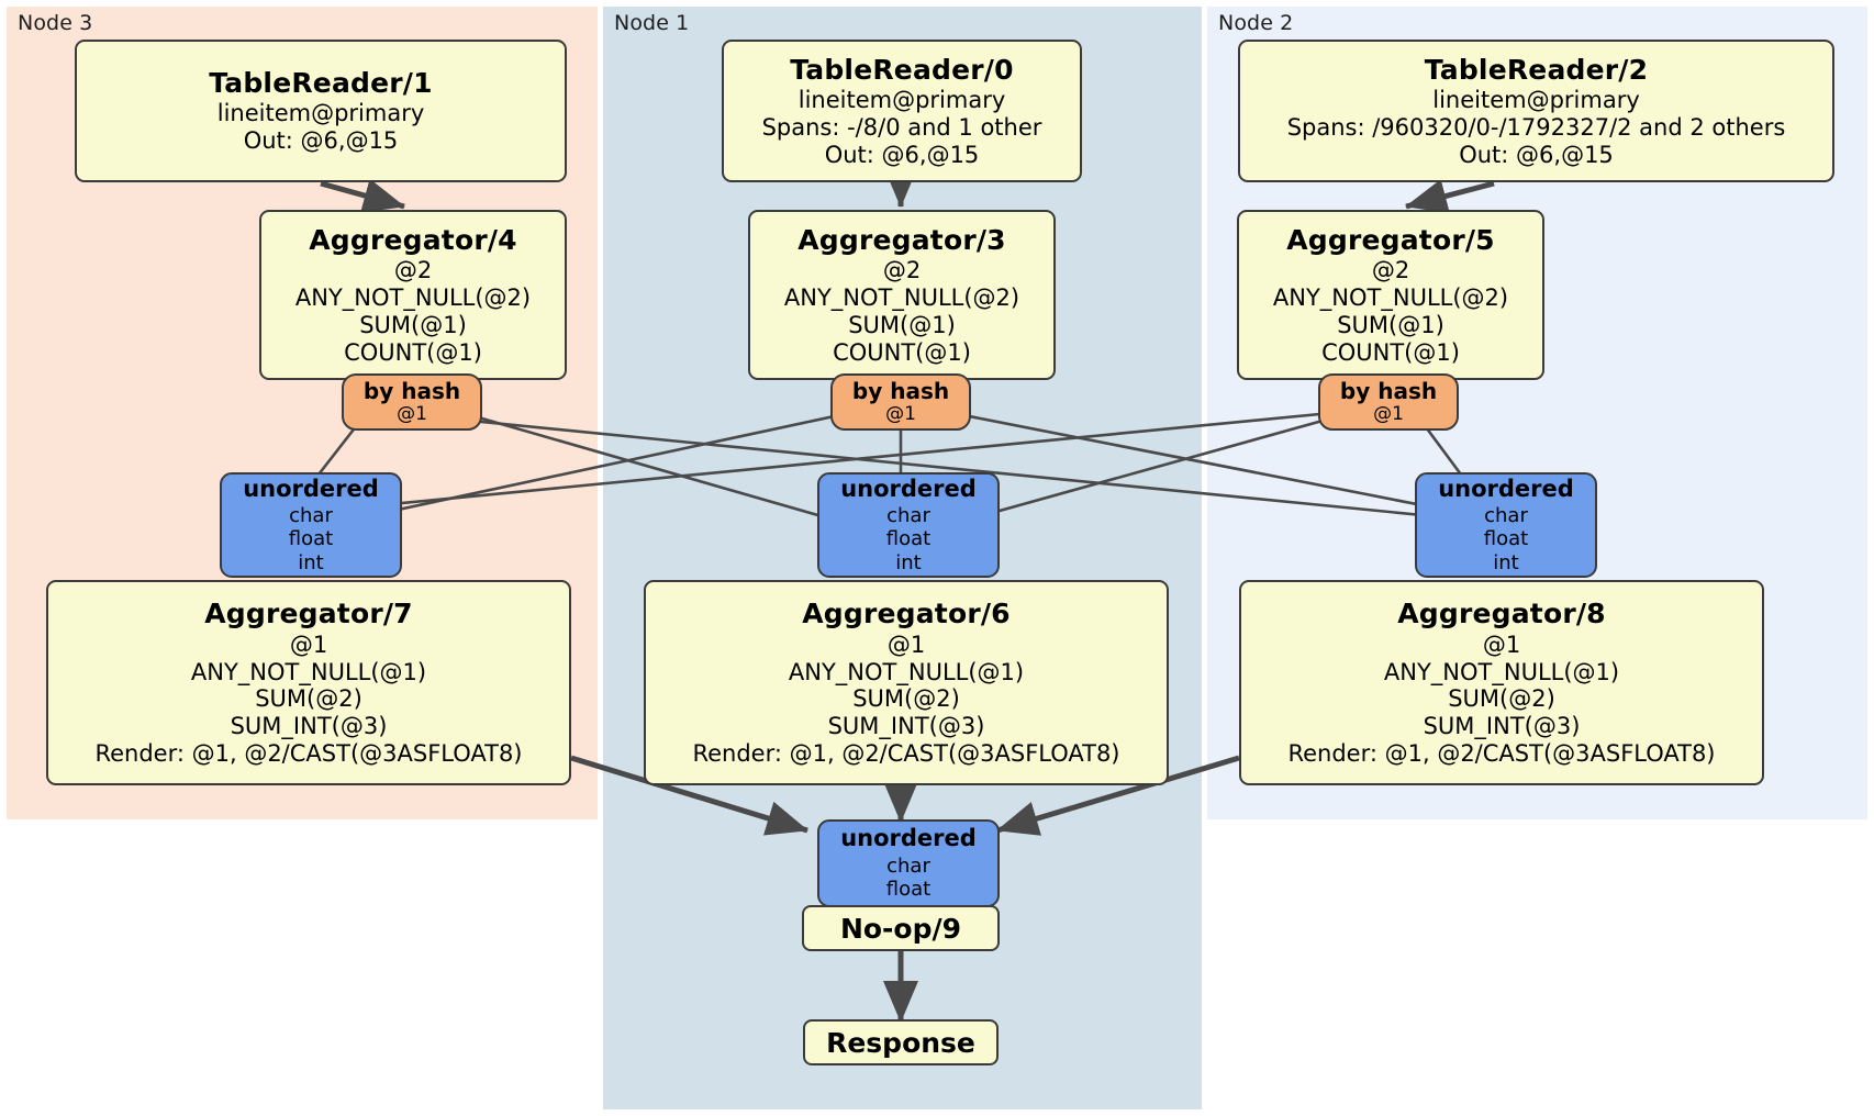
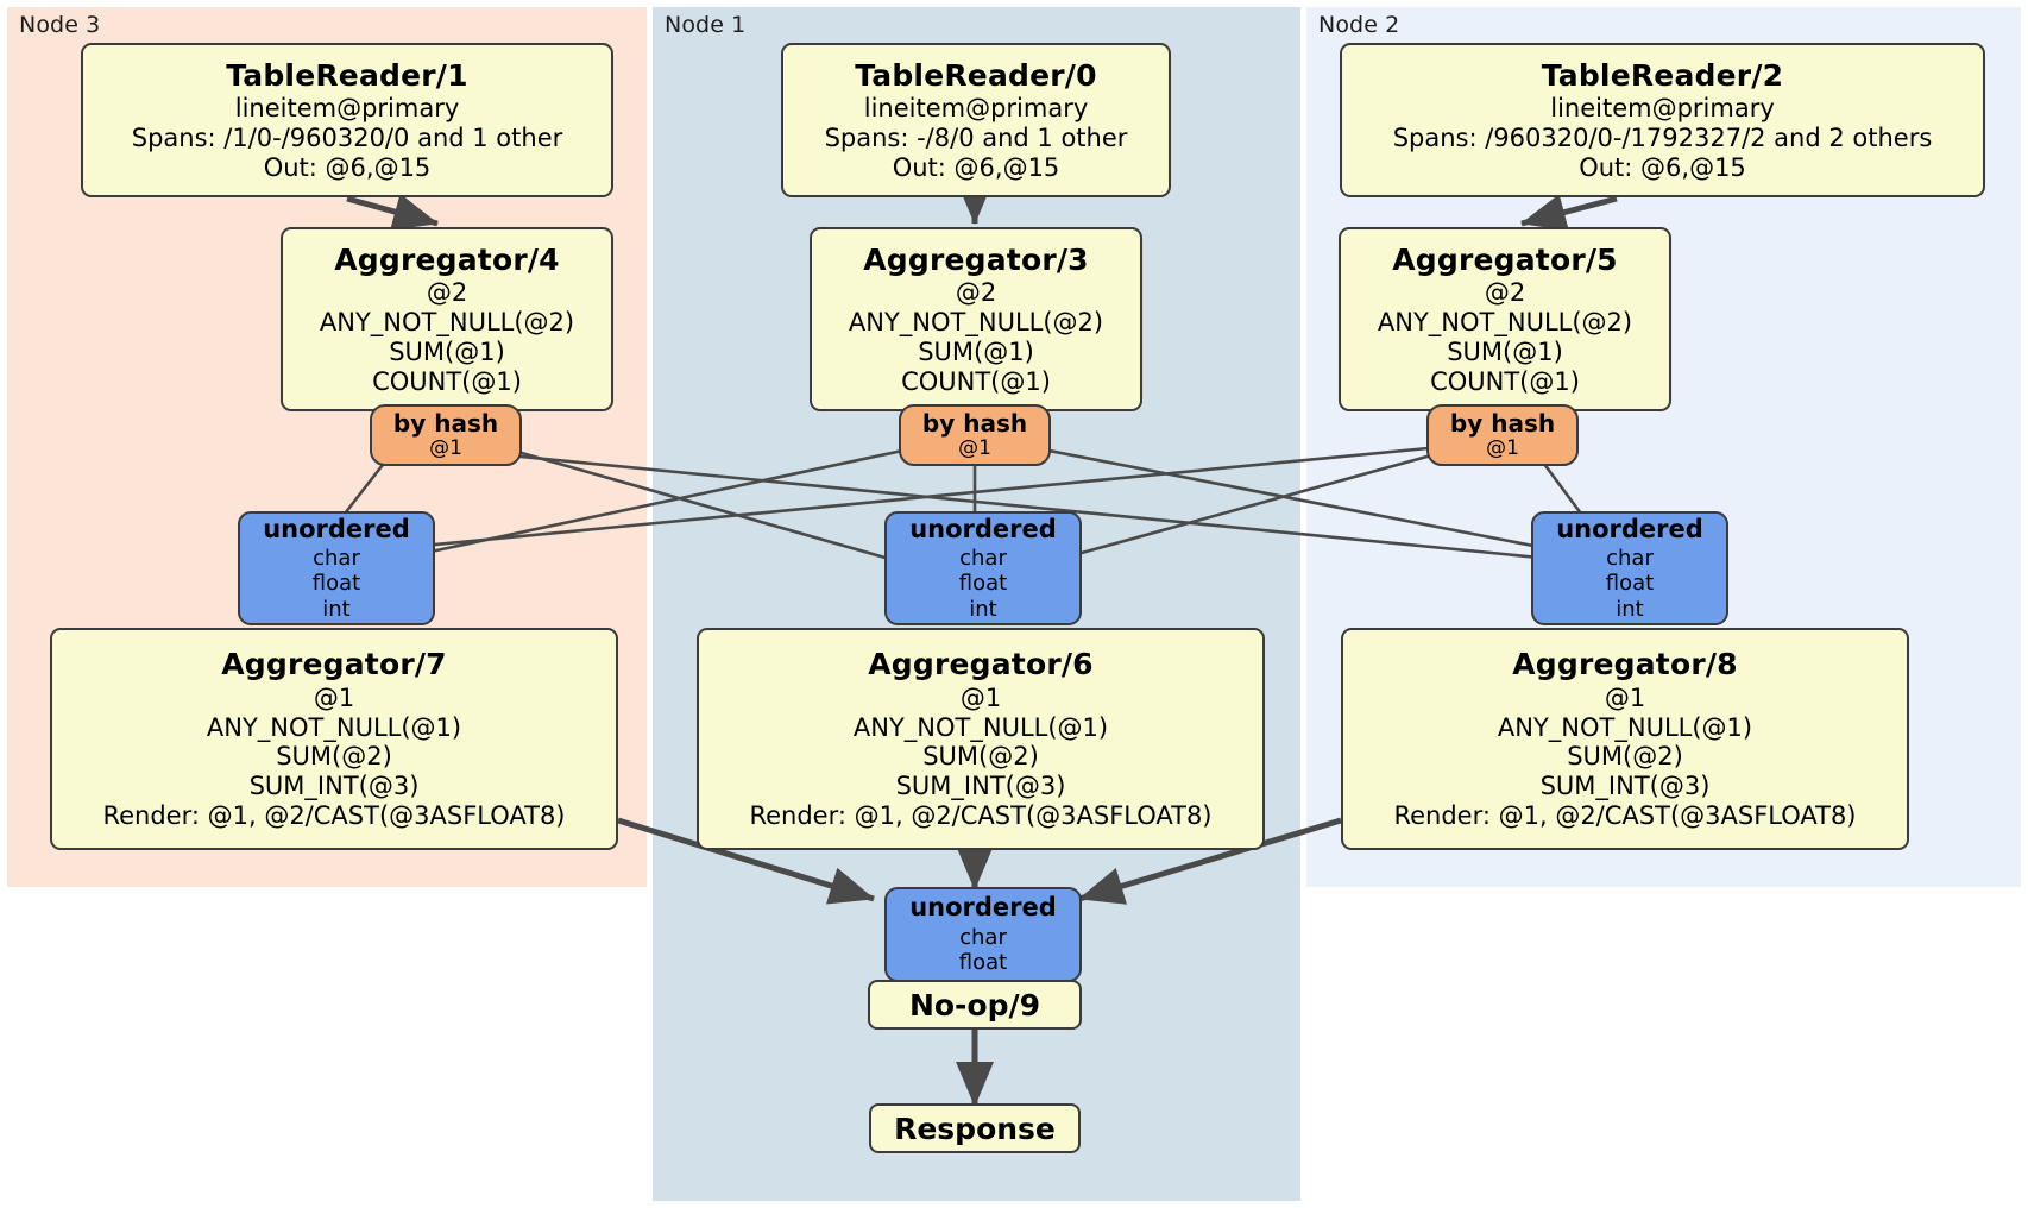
  Node 3
  Node 1
  Node 2
  TableReader/1
  lineitem@primary
+ Spans: /1/0-/960320/0 and 1 other
  Out: @6,@15
  TableReader/0
  lineitem@primary
  Spans: -/8/0 and 1 other
  Out: @6,@15
  TableReader/2
  lineitem@primary
  Spans: /960320/0-/1792327/2 and 2 others
  Out: @6,@15
  Aggregator/4
  @2
  ANY_NOT_NULL(@2)
  SUM(@1)
  COUNT(@1)
  Aggregator/3
  @2
  ANY_NOT_NULL(@2)
  SUM(@1)
  COUNT(@1)
  Aggregator/5
  @2
  ANY_NOT_NULL(@2)
  SUM(@1)
  COUNT(@1)
  by hash
  @1
  by hash
  @1
  by hash
  @1
  unordered
  char
  float
  int
  unordered
  char
  float
  int
  unordered
  char
  float
  int
  Aggregator/7
  @1
  ANY_NOT_NULL(@1)
  SUM(@2)
  SUM_INT(@3)
  Render: @1, @2/CAST(@3ASFLOAT8)
  Aggregator/6
  @1
  ANY_NOT_NULL(@1)
  SUM(@2)
  SUM_INT(@3)
  Render: @1, @2/CAST(@3ASFLOAT8)
  Aggregator/8
  @1
  ANY_NOT_NULL(@1)
  SUM(@2)
  SUM_INT(@3)
  Render: @1, @2/CAST(@3ASFLOAT8)
  unordered
  char
  float
  No-op/9
  Response
